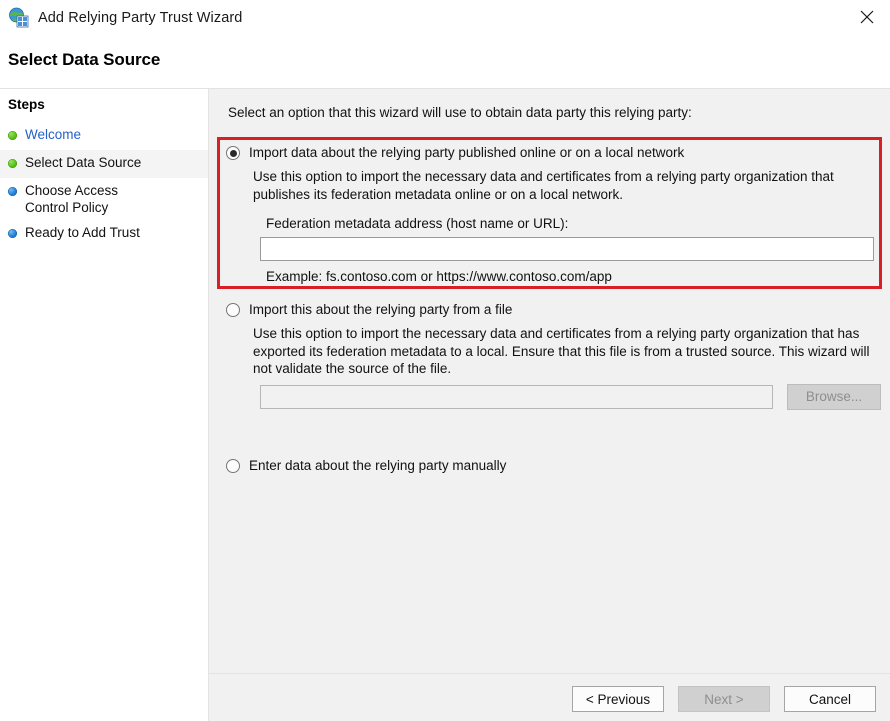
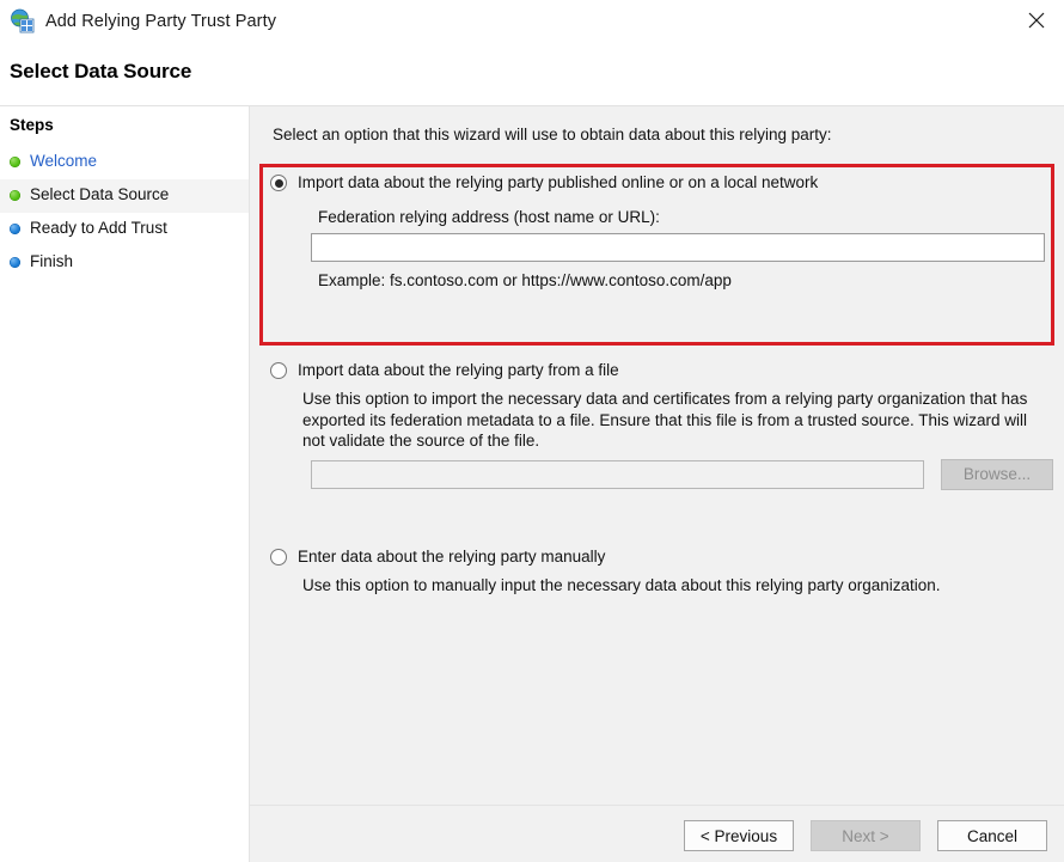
- Add Relying Party Trust Wizard
+ Add Relying Party Trust Party
  Select Data Source
  Steps
  Welcome
  Select Data Source
- Choose Access Control Policy
  Ready to Add Trust
+ Finish
- Select an option that this wizard will use to obtain data party this relying party:
+ Select an option that this wizard will use to obtain data about this relying party:
  Import data about the relying party published online or on a local network
- Use this option to import the necessary data and certificates from a relying party organization that publishes its federation metadata online or on a local network.
- Federation metadata address (host name or URL):
+ Federation relying address (host name or URL):
  Example: fs.contoso.com or https://www.contoso.com/app
- Import this about the relying party from a file
+ Import data about the relying party from a file
- Use this option to import the necessary data and certificates from a relying party organization that has exported its federation metadata to a local. Ensure that this file is from a trusted source. This wizard will not validate the source of the file.
+ Use this option to import the necessary data and certificates from a relying party organization that has exported its federation metadata to a file. Ensure that this file is from a trusted source. This wizard will not validate the source of the file.
  Browse...
  Enter data about the relying party manually
+ Use this option to manually input the necessary data about this relying party organization.
  < Previous
  Next >
  Cancel
